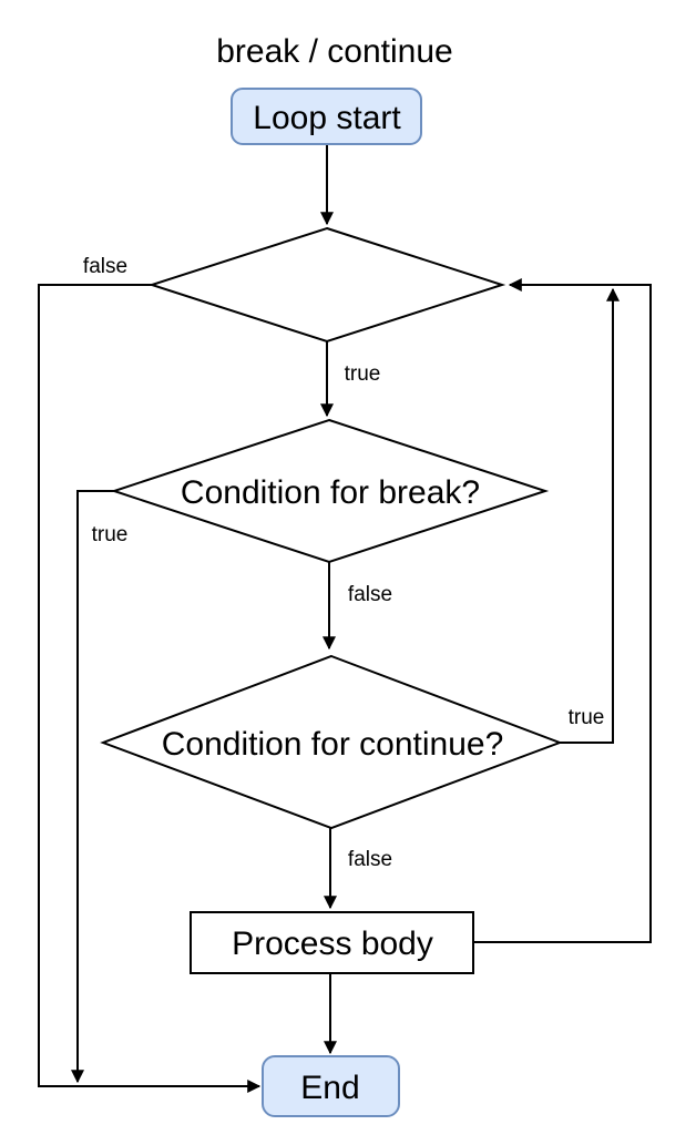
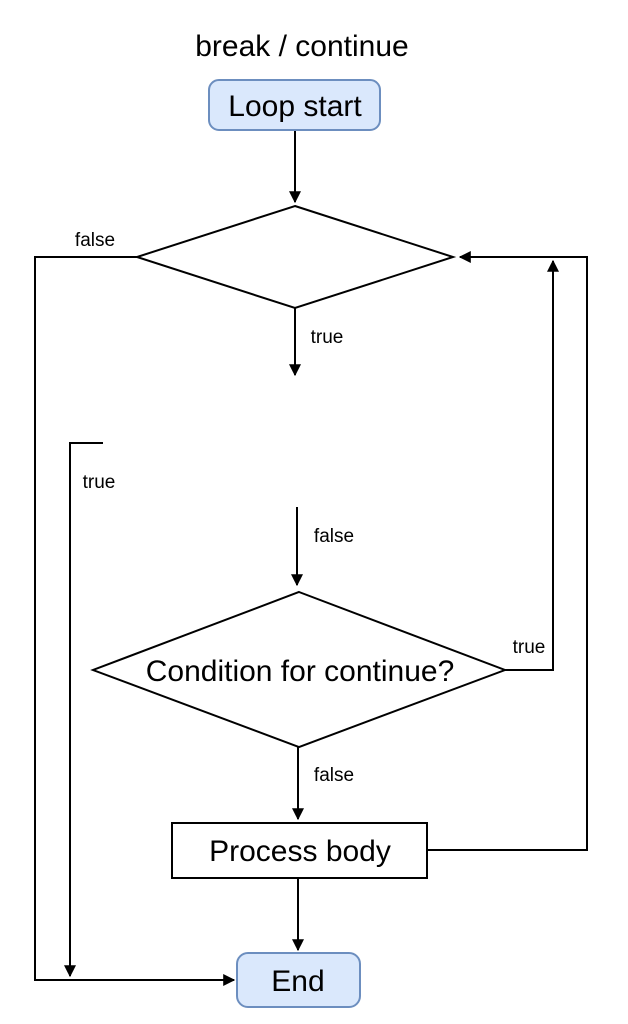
  break / continue
  false
  true
  true
  false
  true
  false
  Loop start
- Condition for break?
  Condition for continue?
  Process body
  End
